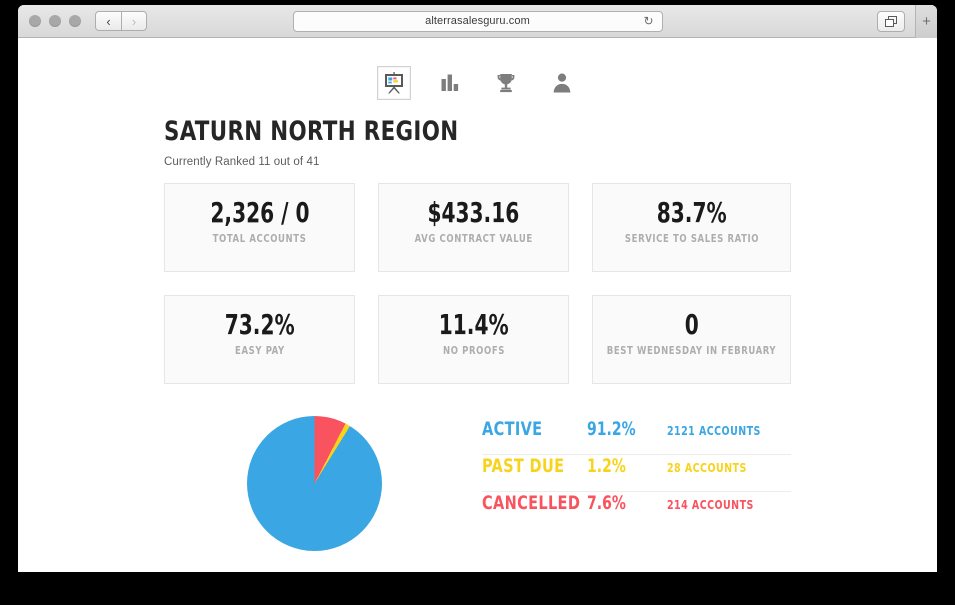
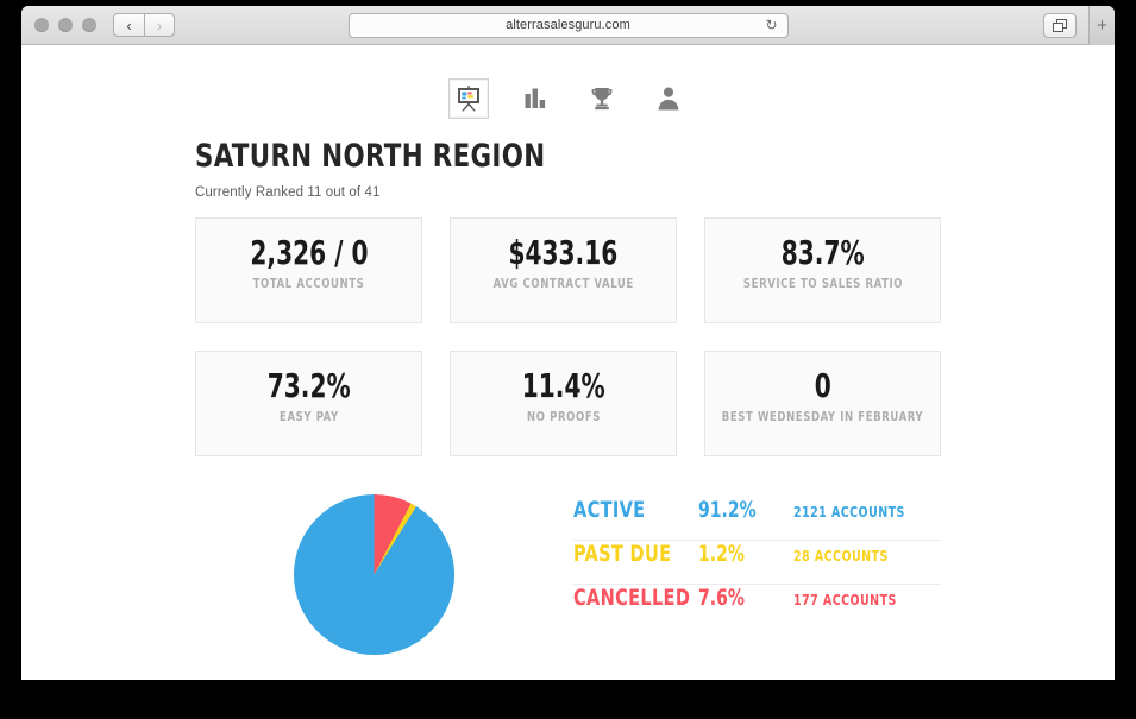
  ‹
  ›
  alterrasalesguru.com
  ↻
  +
  SATURN NORTH REGION
  Currently Ranked 11 out of 41
  2,326 / 0
  TOTAL ACCOUNTS
  $433.16
  AVG CONTRACT VALUE
  83.7%
  SERVICE TO SALES RATIO
  73.2%
  EASY PAY
  11.4%
  NO PROOFS
  0
  BEST WEDNESDAY IN FEBRUARY
  ACTIVE
  91.2%
  2121 ACCOUNTS
  PAST DUE
  1.2%
  28 ACCOUNTS
  CANCELLED
  7.6%
- 214 ACCOUNTS
+ 177 ACCOUNTS
